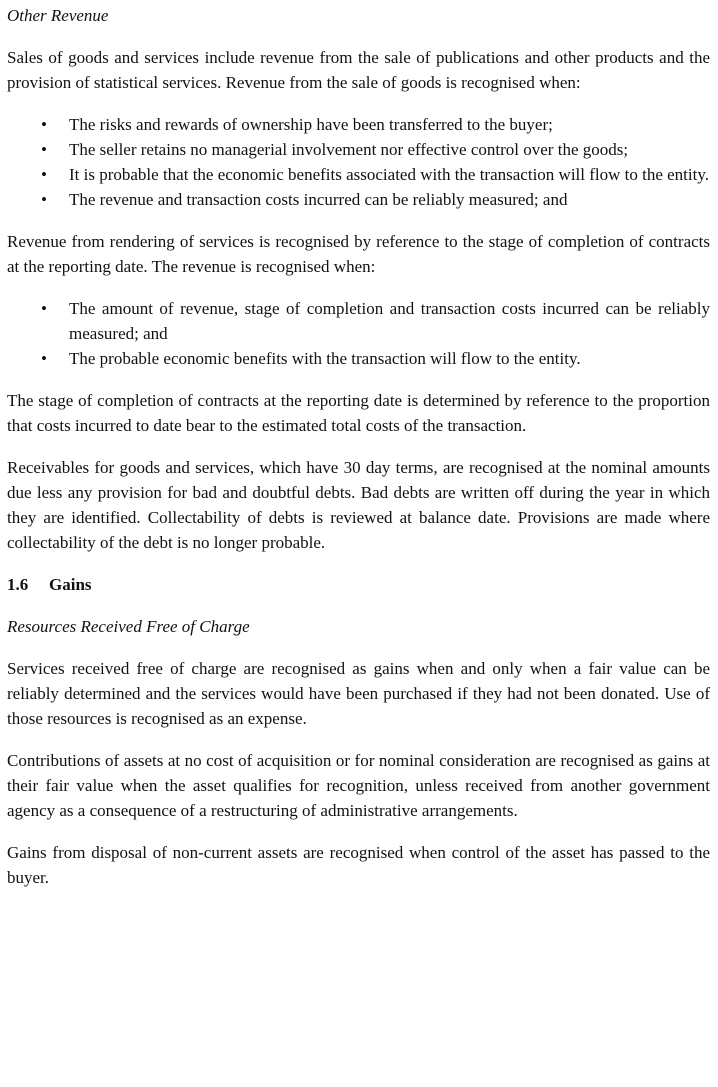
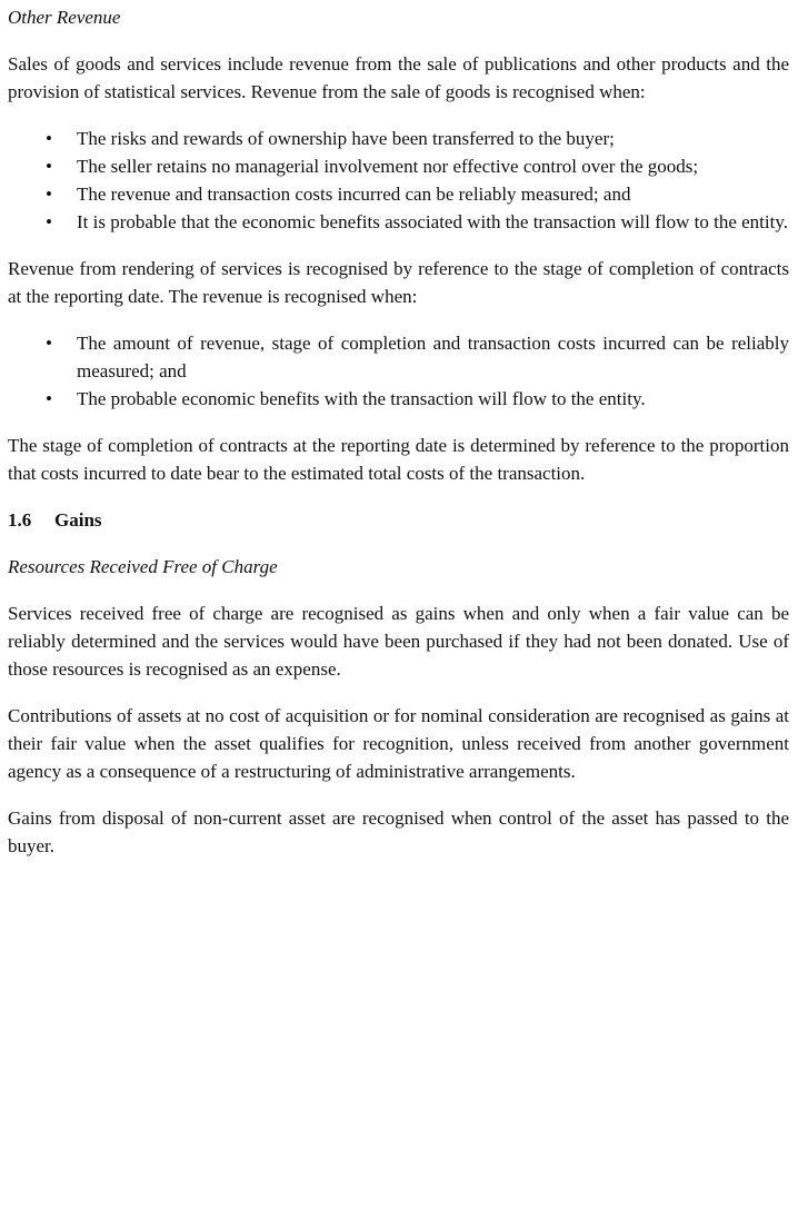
  Other Revenue
  Sales of goods and services include revenue from the sale of publications and other products and the provision of statistical services. Revenue from the sale of goods is recognised when:
  •
  The risks and rewards of ownership have been transferred to the buyer;
  •
  The seller retains no managerial involvement nor effective control over the goods;
  •
- It is probable that the economic benefits associated with the transaction will flow to the entity.
+ The revenue and transaction costs incurred can be reliably measured; and
  •
- The revenue and transaction costs incurred can be reliably measured; and
+ It is probable that the economic benefits associated with the transaction will flow to the entity.
  Revenue from rendering of services is recognised by reference to the stage of completion of contracts at the reporting date. The revenue is recognised when:
  •
  The amount of revenue, stage of completion and transaction costs incurred can be reliably measured; and
  •
  The probable economic benefits with the transaction will flow to the entity.
  The stage of completion of contracts at the reporting date is determined by reference to the proportion that costs incurred to date bear to the estimated total costs of the transaction.
- Receivables for goods and services, which have 30 day terms, are recognised at the nominal amounts due less any provision for bad and doubtful debts. Bad debts are written off during the year in which they are identified. Collectability of debts is reviewed at balance date. Provisions are made where collectability of the debt is no longer probable.
  1.6 Gains
  Resources Received Free of Charge
  Services received free of charge are recognised as gains when and only when a fair value can be reliably determined and the services would have been purchased if they had not been donated. Use of those resources is recognised as an expense.
  Contributions of assets at no cost of acquisition or for nominal consideration are recognised as gains at their fair value when the asset qualifies for recognition, unless received from another government agency as a consequence of a restructuring of administrative arrangements.
- Gains from disposal of non-current assets are recognised when control of the asset has passed to the buyer.
+ Gains from disposal of non-current asset are recognised when control of the asset has passed to the buyer.
